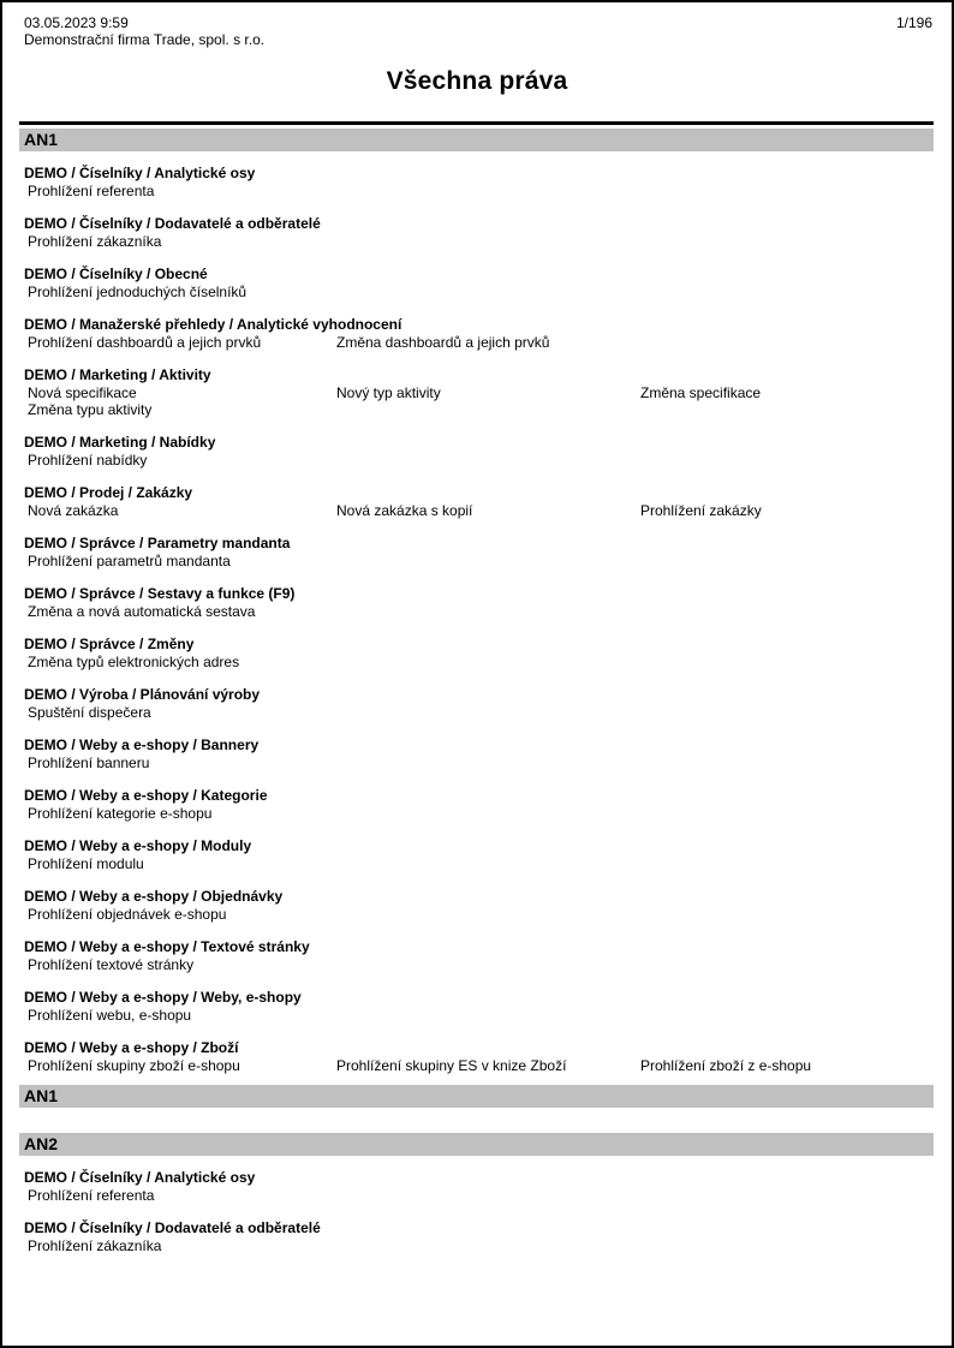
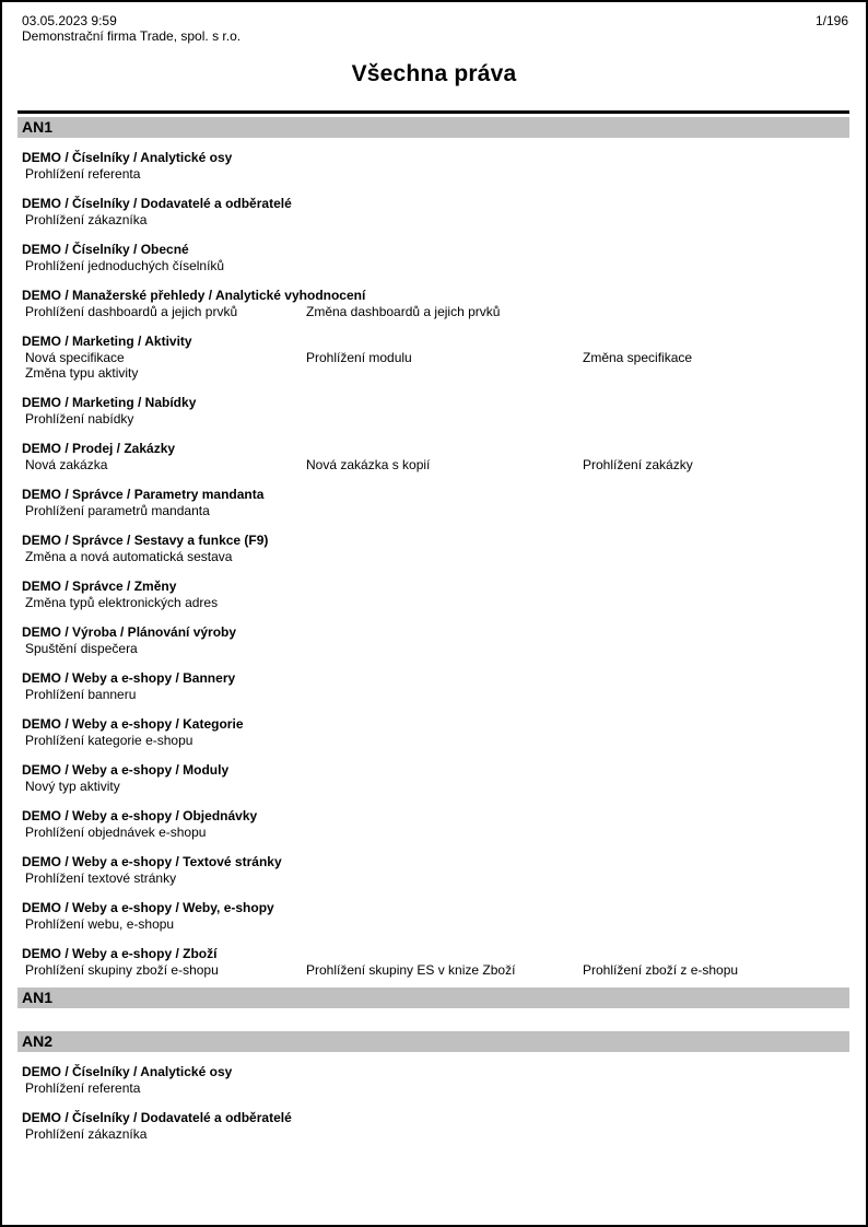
  1/196
  03.05.2023 9:59
  Demonstrační firma Trade, spol. s r.o.
  Všechna práva
  AN1
  DEMO / Číselníky / Analytické osy
  Prohlížení referenta
  DEMO / Číselníky / Dodavatelé a odběratelé
  Prohlížení zákazníka
  DEMO / Číselníky / Obecné
  Prohlížení jednoduchých číselníků
  DEMO / Manažerské přehledy / Analytické vyhodnocení
  Prohlížení dashboardů a jejich prvků
  Změna dashboardů a jejich prvků
  DEMO / Marketing / Aktivity
  Nová specifikace
- Nový typ aktivity
+ Prohlížení modulu
  Změna specifikace
  Změna typu aktivity
  DEMO / Marketing / Nabídky
  Prohlížení nabídky
  DEMO / Prodej / Zakázky
  Nová zakázka
  Nová zakázka s kopií
  Prohlížení zakázky
  DEMO / Správce / Parametry mandanta
  Prohlížení parametrů mandanta
  DEMO / Správce / Sestavy a funkce (F9)
  Změna a nová automatická sestava
  DEMO / Správce / Změny
  Změna typů elektronických adres
  DEMO / Výroba / Plánování výroby
  Spuštění dispečera
  DEMO / Weby a e-shopy / Bannery
  Prohlížení banneru
  DEMO / Weby a e-shopy / Kategorie
  Prohlížení kategorie e-shopu
  DEMO / Weby a e-shopy / Moduly
- Prohlížení modulu
+ Nový typ aktivity
  DEMO / Weby a e-shopy / Objednávky
  Prohlížení objednávek e-shopu
  DEMO / Weby a e-shopy / Textové stránky
  Prohlížení textové stránky
  DEMO / Weby a e-shopy / Weby, e-shopy
  Prohlížení webu, e-shopu
  DEMO / Weby a e-shopy / Zboží
  Prohlížení skupiny zboží e-shopu
  Prohlížení skupiny ES v knize Zboží
  Prohlížení zboží z e-shopu
  AN1
  AN2
  DEMO / Číselníky / Analytické osy
  Prohlížení referenta
  DEMO / Číselníky / Dodavatelé a odběratelé
  Prohlížení zákazníka
